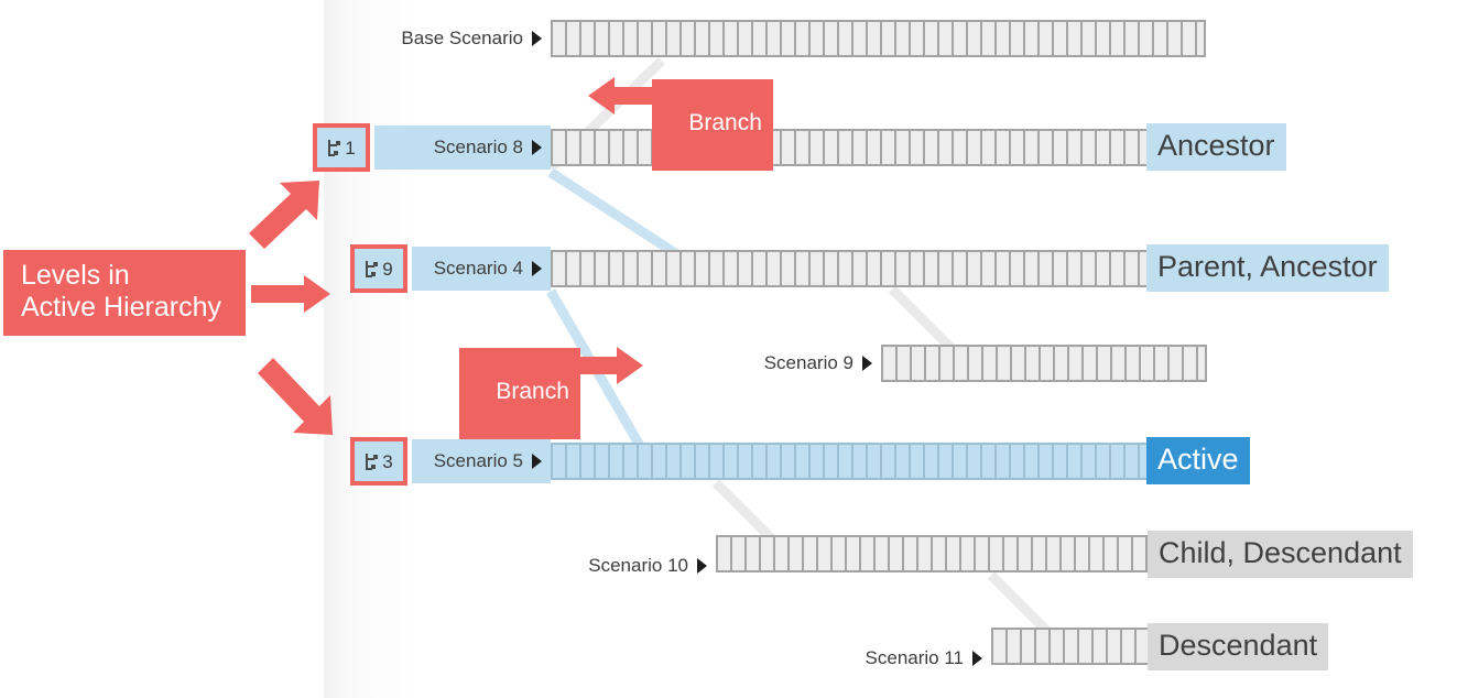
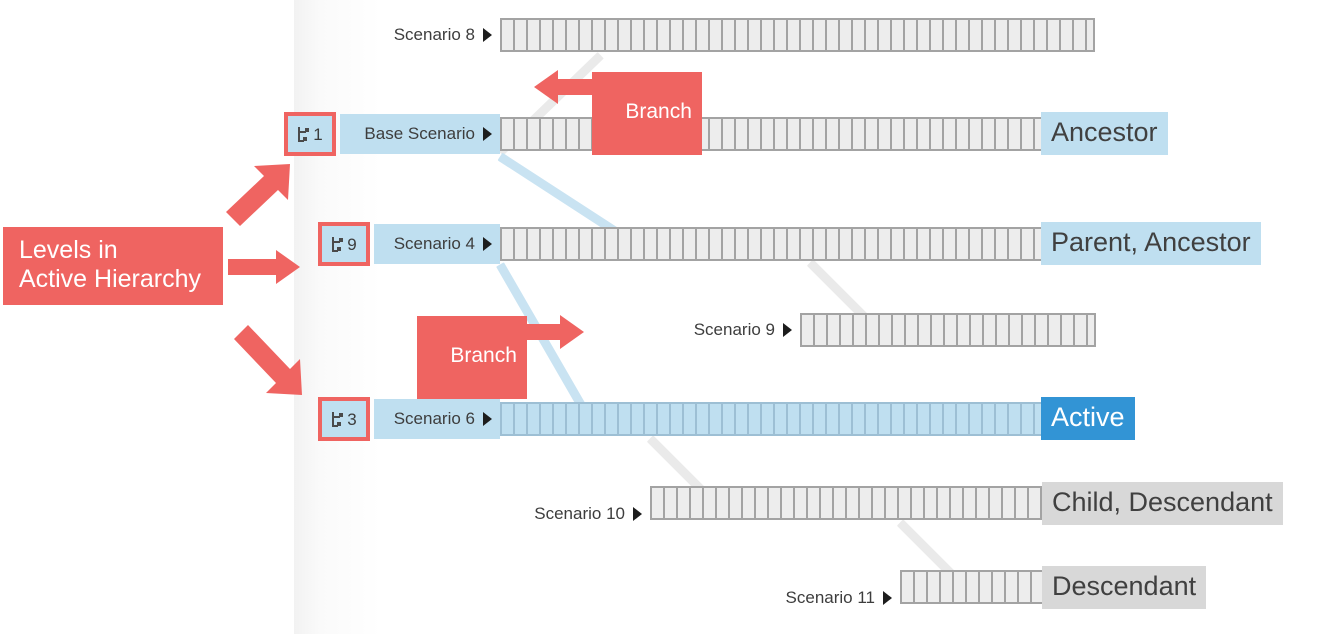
- Base Scenario
+ Scenario 8
  1
- Scenario 8
+ Base Scenario
  Ancestor
  9
  Scenario 4
  Parent, Ancestor
  Scenario 9
  3
- Scenario 5
+ Scenario 6
  Active
  Scenario 10
  Child, Descendant
  Scenario 11
  Descendant
  Branch
  Branch
  Levels in
  Active Hierarchy
